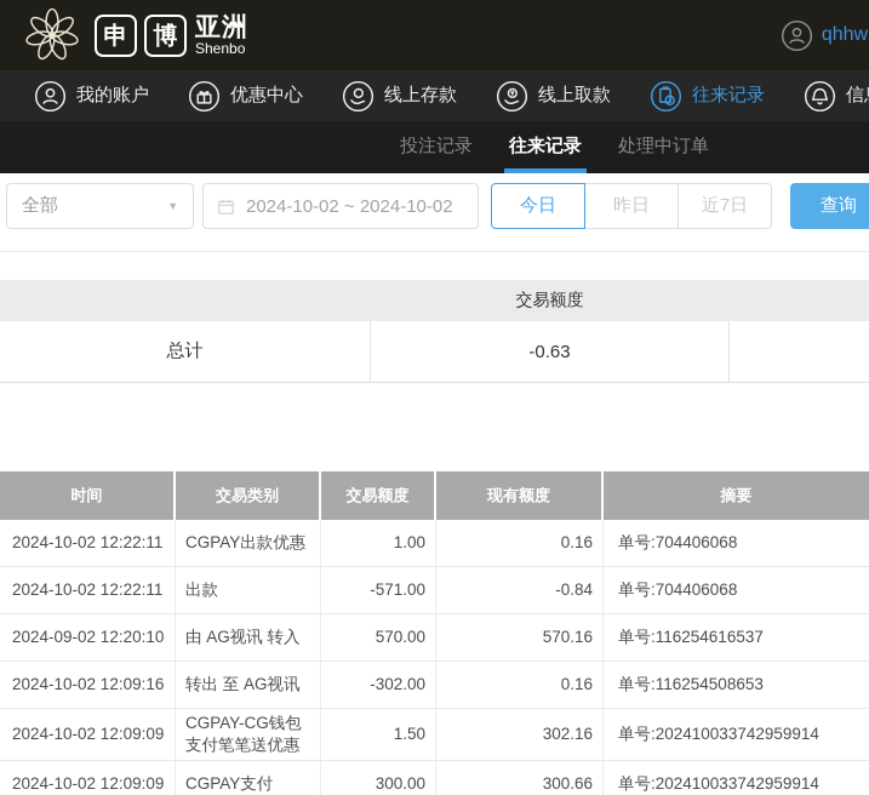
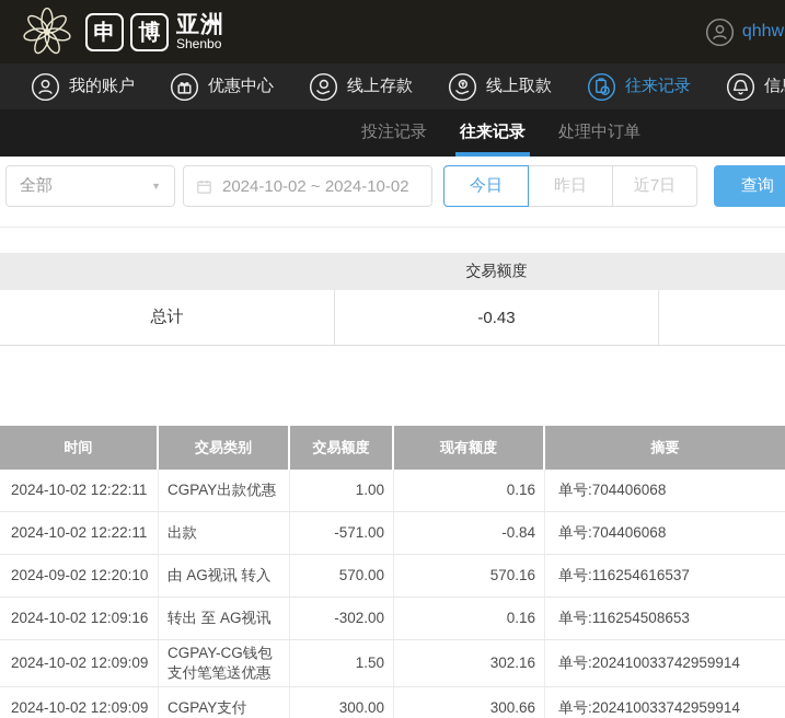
  申
  博
  亚洲
  Shenbo
  qhhw
  我的账户
  优惠中心
  线上存款
  线上取款
  往来记录
  投注记录
  往来记录
  处理中订单
  全部
  ▼
  2024-10-02 ~ 2024-10-02
  今日
  昨日
  近7日
  查询
  交易额度
  总计
- -0.63
+ -0.43
  时间
  交易类别
  交易额度
  现有额度
  摘要
  2024-10-02 12:22:11
  CGPAY出款优惠
  1.00
  0.16
  单号:704406068
  2024-10-02 12:22:11
  出款
  -571.00
  -0.84
  单号:704406068
  2024-09-02 12:20:10
  由 AG视讯 转入
  570.00
  570.16
  单号:116254616537
  2024-10-02 12:09:16
  转出 至 AG视讯
  -302.00
  0.16
  单号:116254508653
  2024-10-02 12:09:09
  CGPAY-CG钱包支付笔笔送优惠
  1.50
  302.16
  单号:202410033742959914
  2024-10-02 12:09:09
  CGPAY支付
  300.00
  300.66
  单号:202410033742959914
